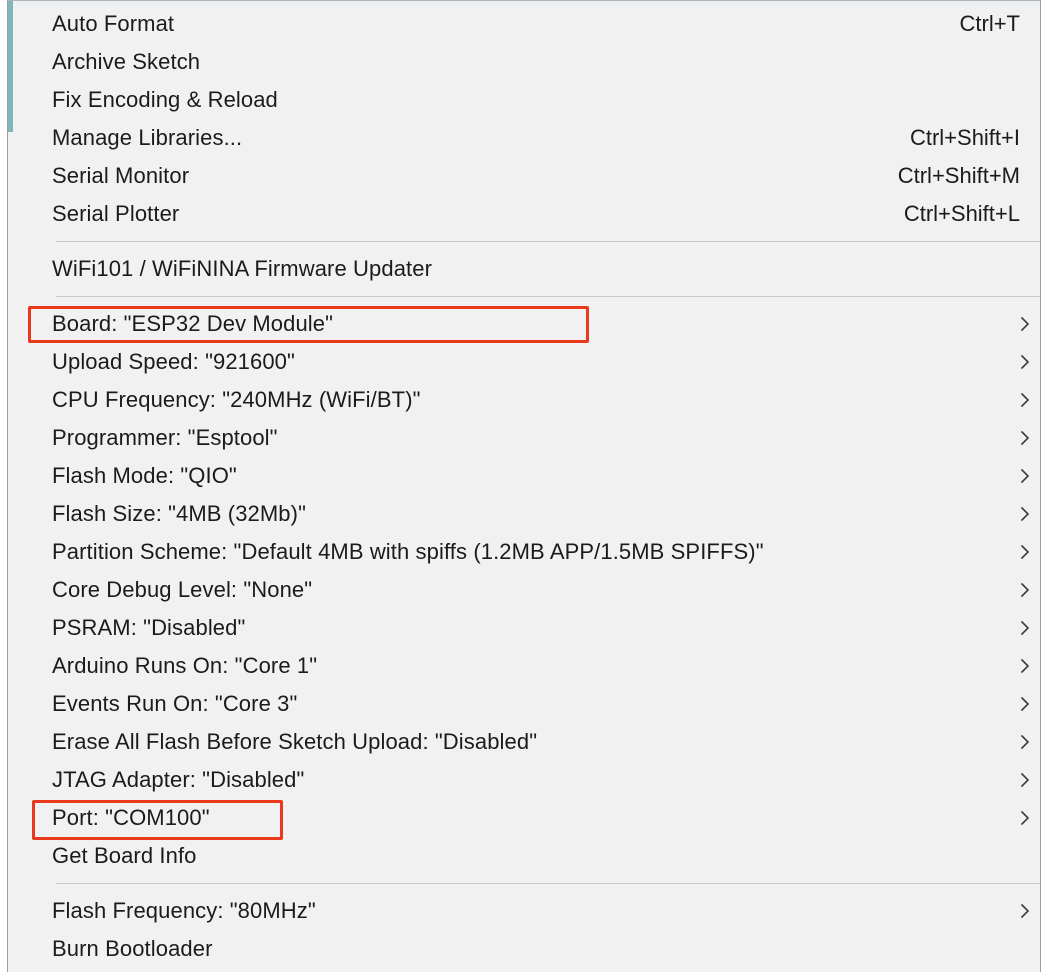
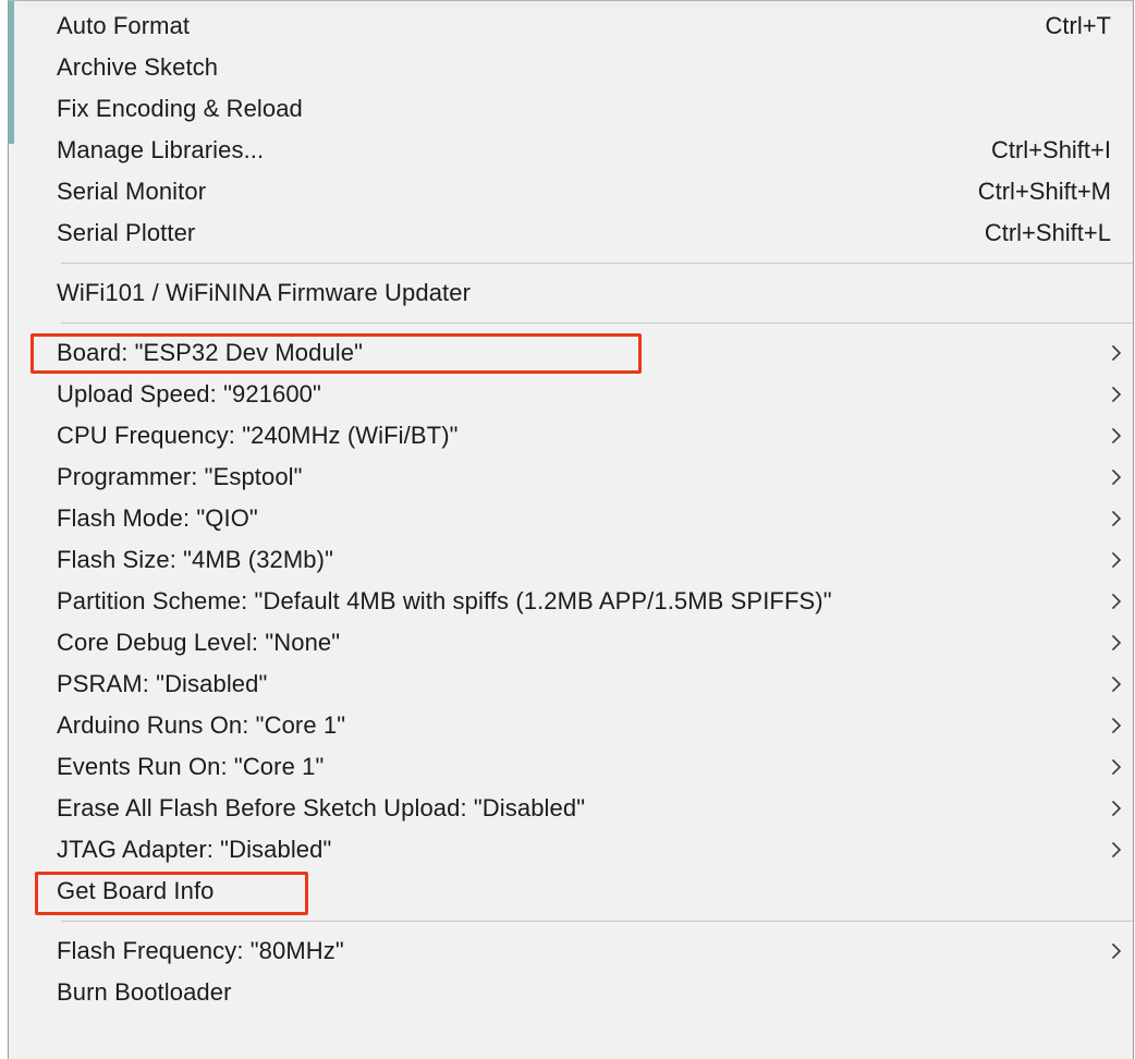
  Auto Format
  Ctrl+T
  Archive Sketch
  Fix Encoding & Reload
  Manage Libraries...
  Ctrl+Shift+I
  Serial Monitor
  Ctrl+Shift+M
  Serial Plotter
  Ctrl+Shift+L
  WiFi101 / WiFiNINA Firmware Updater
  Board: "ESP32 Dev Module"
  Upload Speed: "921600"
  CPU Frequency: "240MHz (WiFi/BT)"
  Programmer: "Esptool"
  Flash Mode: "QIO"
  Flash Size: "4MB (32Mb)"
  Partition Scheme: "Default 4MB with spiffs (1.2MB APP/1.5MB SPIFFS)"
  Core Debug Level: "None"
  PSRAM: "Disabled"
  Arduino Runs On: "Core 1"
- Events Run On: "Core 3"
+ Events Run On: "Core 1"
  Erase All Flash Before Sketch Upload: "Disabled"
  JTAG Adapter: "Disabled"
- Port: "COM100"
  Get Board Info
  Flash Frequency: "80MHz"
  Burn Bootloader
